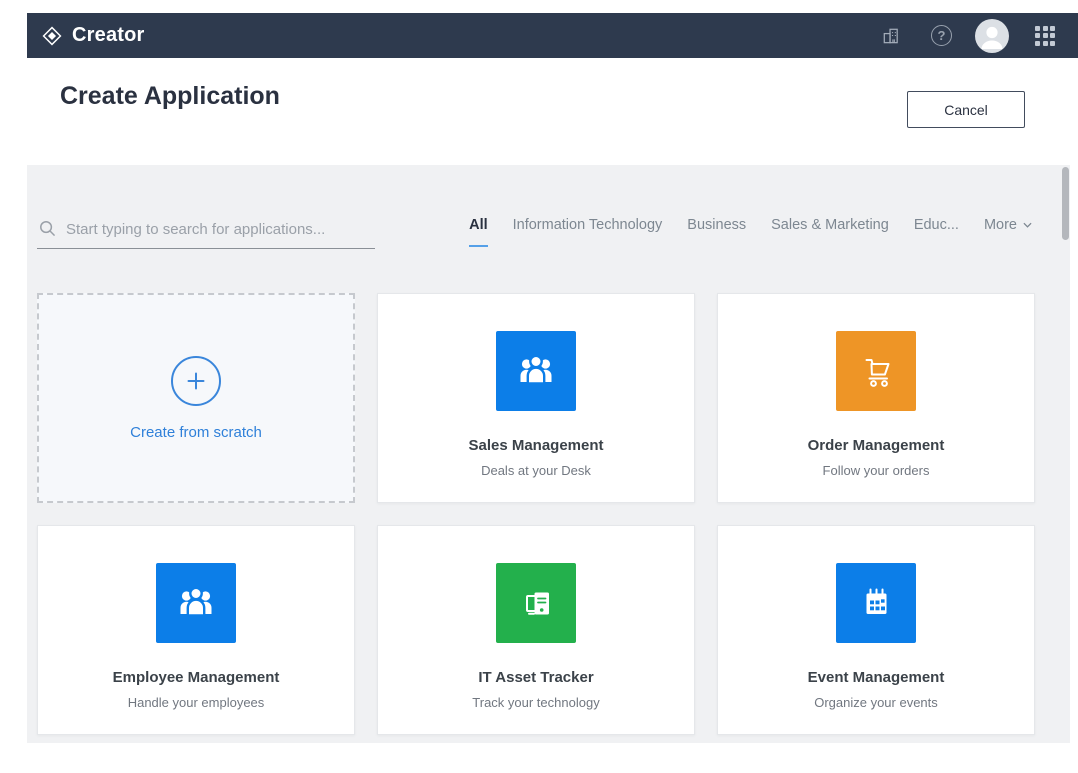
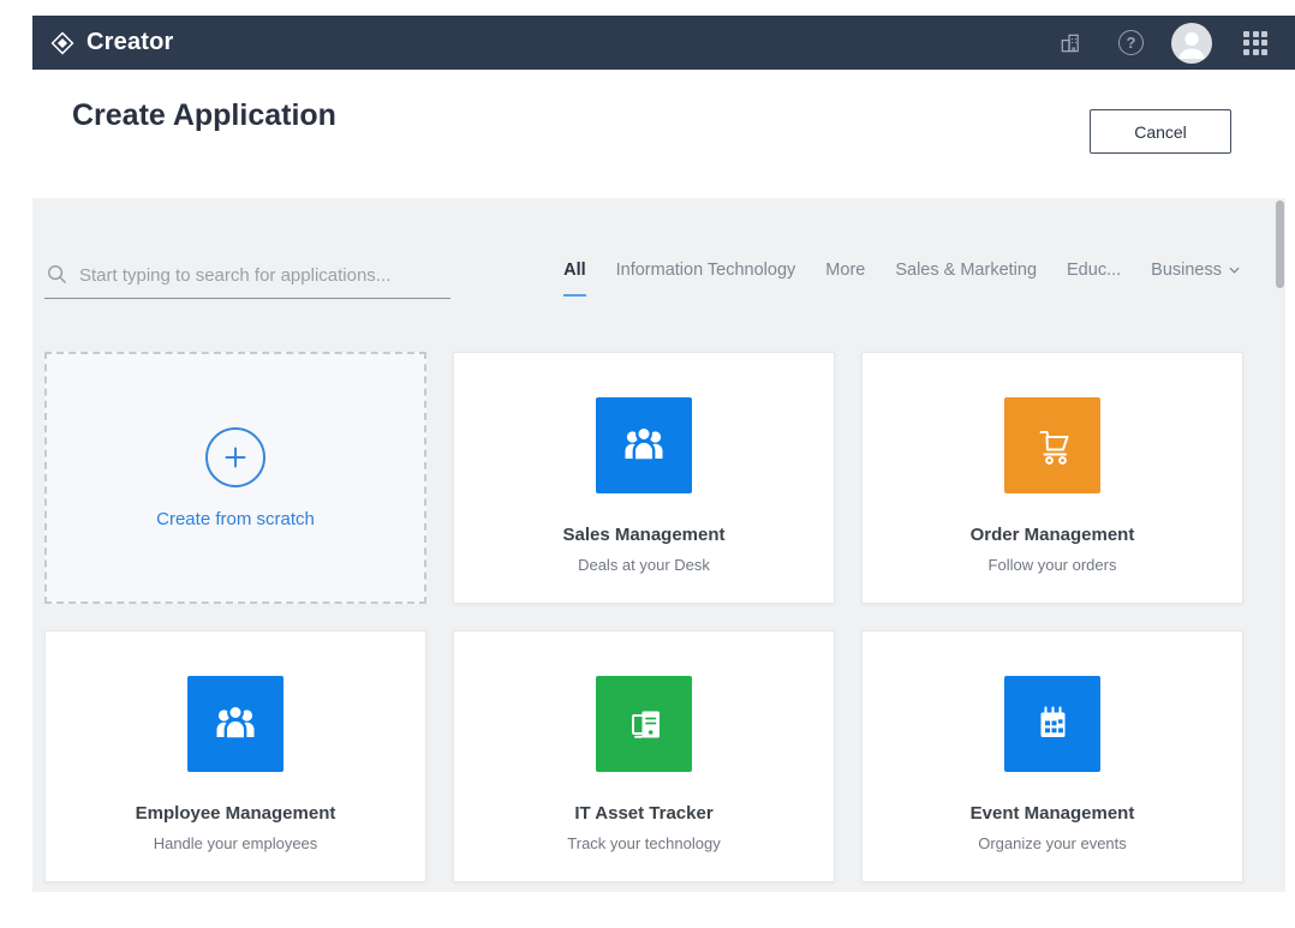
  Creator
  ?
  Create Application
  Cancel
  Start typing to search for applications...
  All
  Information Technology
- Business
+ More
  Sales & Marketing
  Educ...
- More
+ Business
  Create from scratch
  Sales Management
  Deals at your Desk
  Order Management
  Follow your orders
  Employee Management
  Handle your employees
  IT Asset Tracker
  Track your technology
  Event Management
  Organize your events
